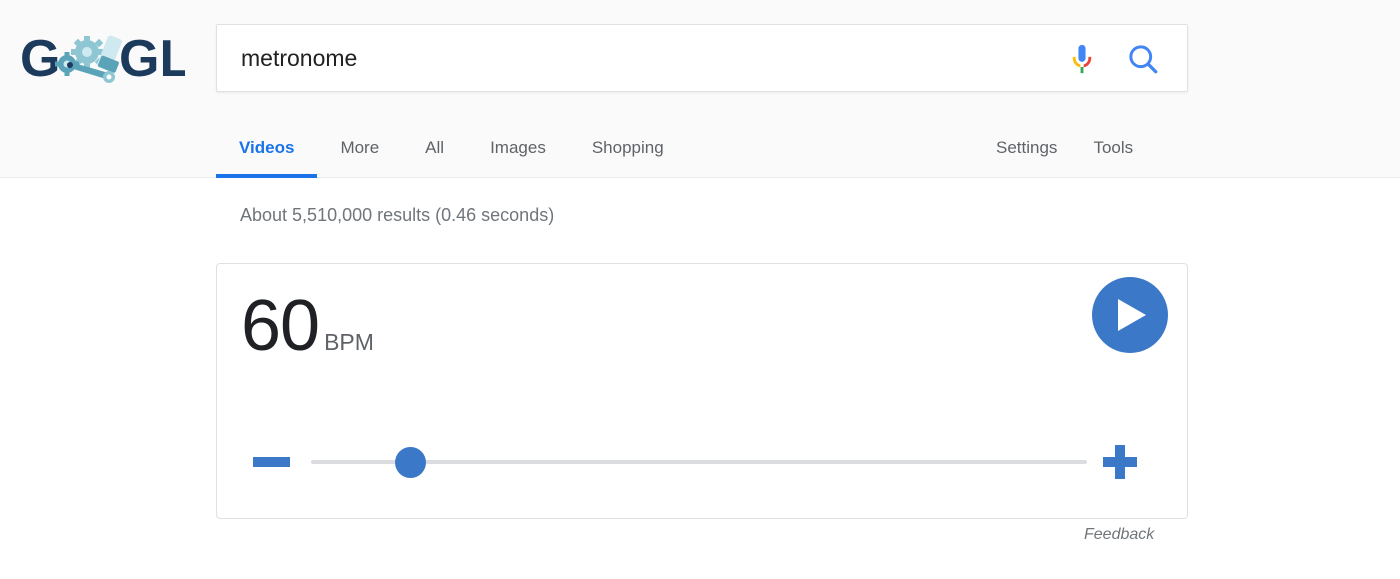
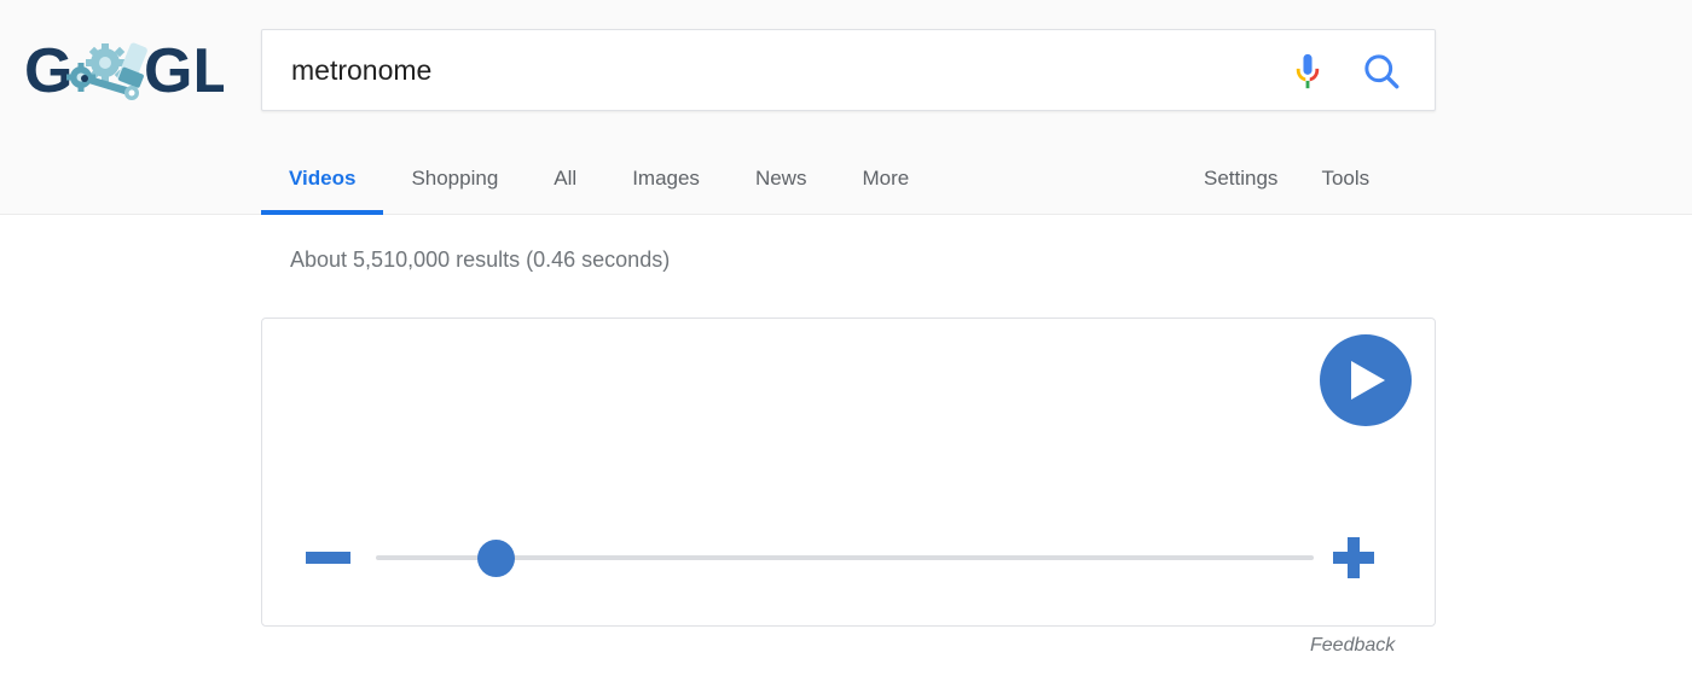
  G
  metronome
  Videos
- More
+ Shopping
  All
  Images
+ News
- Shopping
+ More
  Settings
  Tools
  About 5,510,000 results (0.46 seconds)
- 60
- BPM
  Feedback
